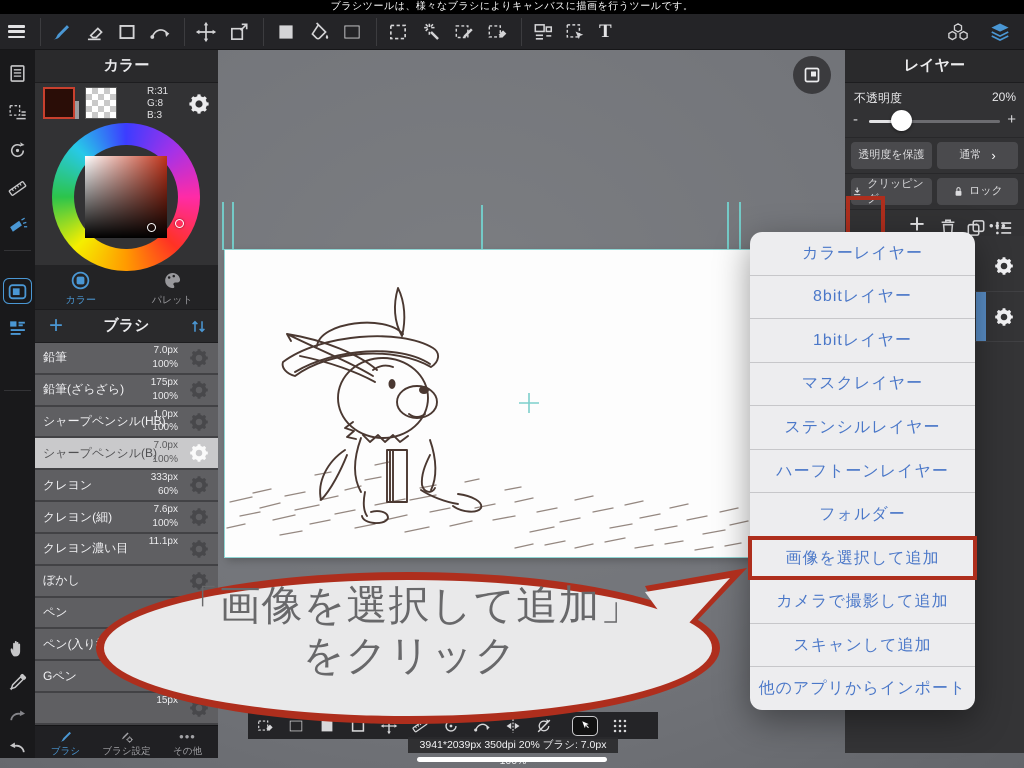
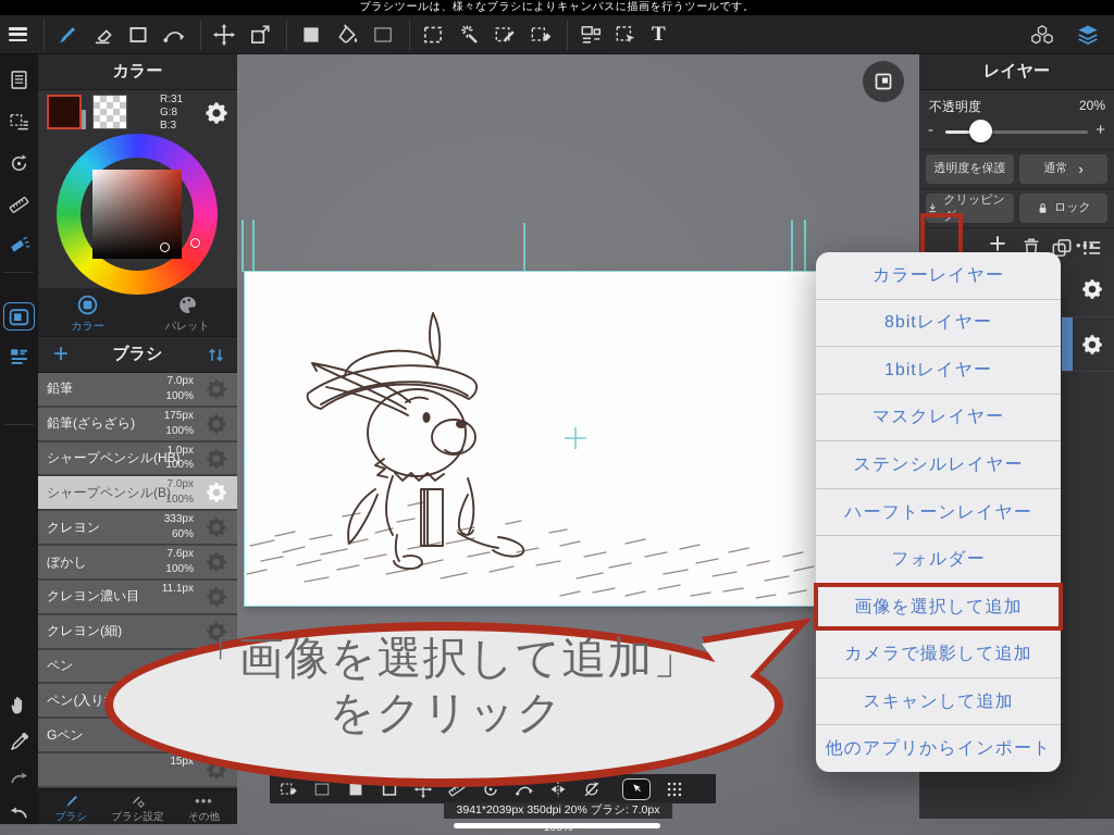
  ブラシツールは、様々なブラシによりキャンバスに描画を行うツールです。
  T
  カラー
  R:31
  G:8
  B:3
  カラー
  パレット
  +
  ブラシ
  鉛筆
  7.0px
  100%
  鉛筆(ざらざら)
  175px
  100%
  シャープペンシル(HB)
  1.0px
  100%
  シャープペンシル(B)
  7.0px
  100%
  クレヨン
  333px
  60%
- クレヨン(細)
+ ぼかし
  7.6px
  100%
  クレヨン濃い目
  11.1px
- ぼかし
+ クレヨン(細)
  ペン
  Gペン
  15px
  ブラシ
  ブラシ設定
  •••
  その他
  3941*2039px 350dpi 20% ブラシ: 7.0px
  レイヤー
  不透明度
  20%
  -
  +
  透明度を保護
  通常
  ›
  クリッピング
  ロック
  +
  •••
  カラーレイヤー
  8bitレイヤー
  1bitレイヤー
  マスクレイヤー
  ステンシルレイヤー
  ハーフトーンレイヤー
  フォルダー
  画像を選択して追加
  カメラで撮影して追加
  スキャンして追加
  他のアプリからインポート
  「画像を選択して追加」
  をクリック
